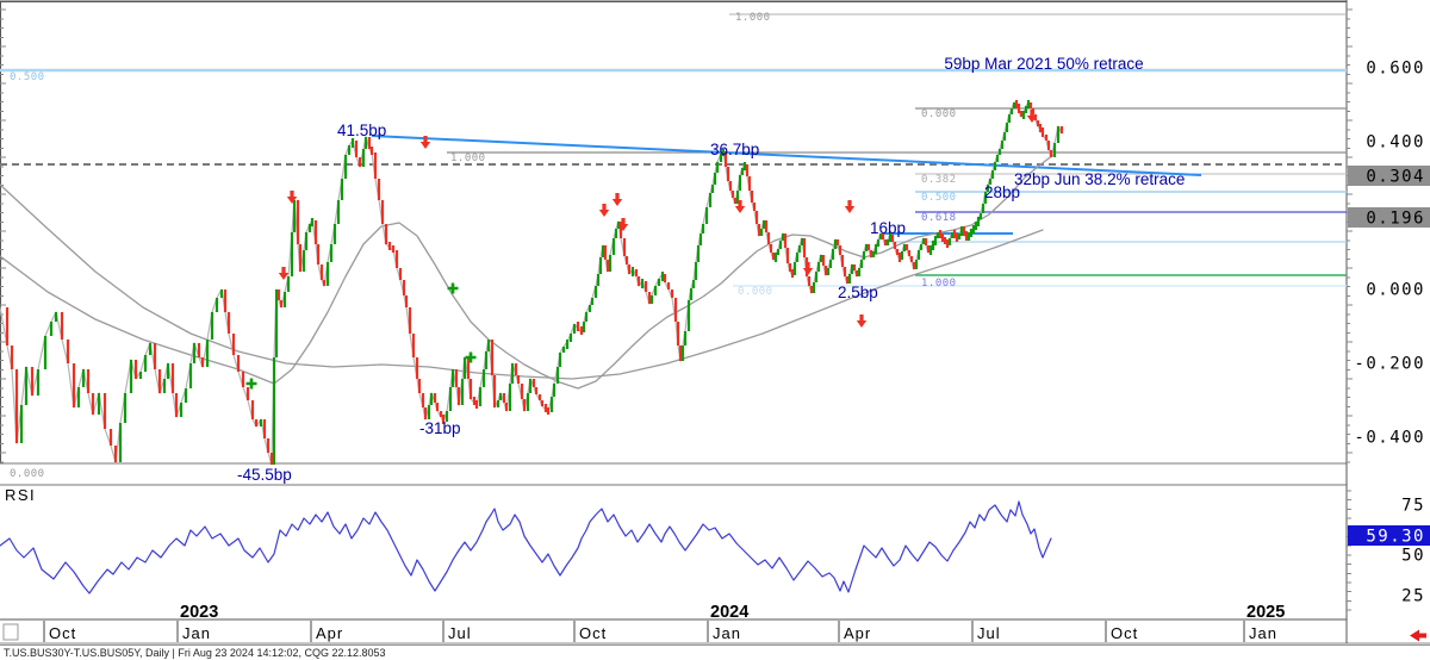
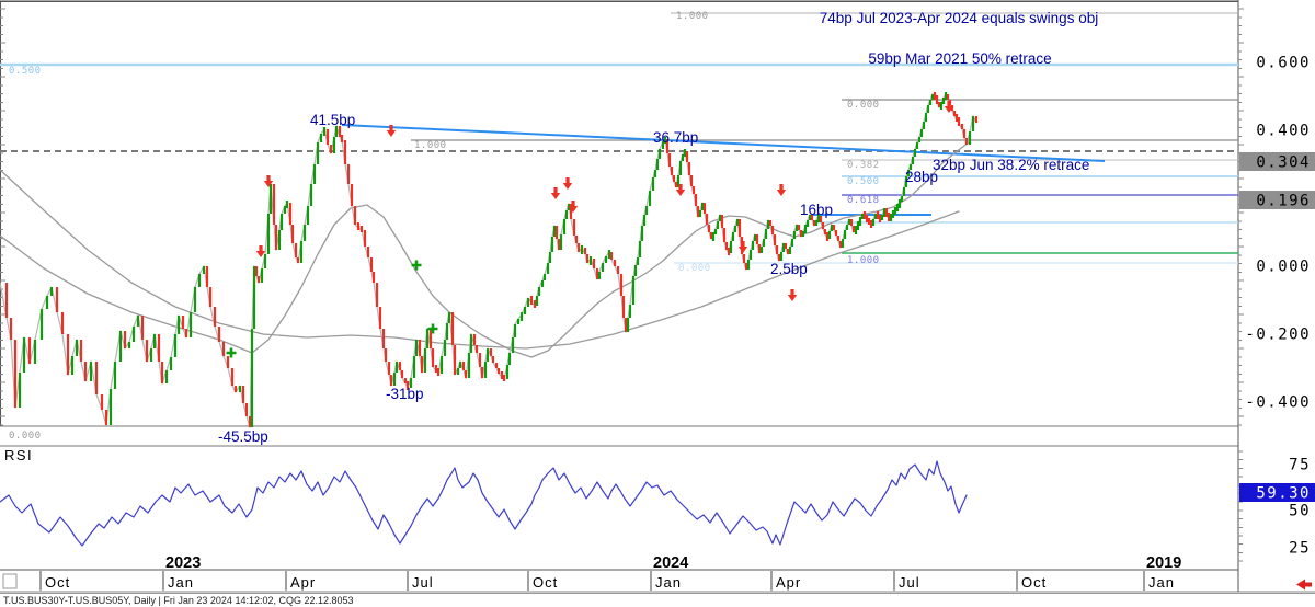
  1.000
  0.500
  0.000
  1.000
  0.382
  0.500
  0.618
  1.000
  0.000
  0.000
+ 74bp Jul 2023-Apr 2024 equals swings obj
  59bp Mar 2021 50% retrace
  41.5bp
  36.7bp
  32bp Jun 38.2% retrace
  28bp
  16bp
  2.5bp
  -31bp
  -45.5bp
  0.600
  0.400
  0.304
  0.196
  0.000
  -0.200
  -0.400
  75
  59.30
  50
  25
  Oct
  Jan
  Apr
  Jul
  Oct
  Jan
  Apr
  Jul
  Oct
  Jan
  2023
  2024
- 2025
+ 2019
  RSI
- T.US.BUS30Y-T.US.BUS05Y, Daily | Fri Aug 23 2024 14:12:02, CQG 22.12.8053
+ T.US.BUS30Y-T.US.BUS05Y, Daily | Fri Jan 23 2024 14:12:02, CQG 22.12.8053
